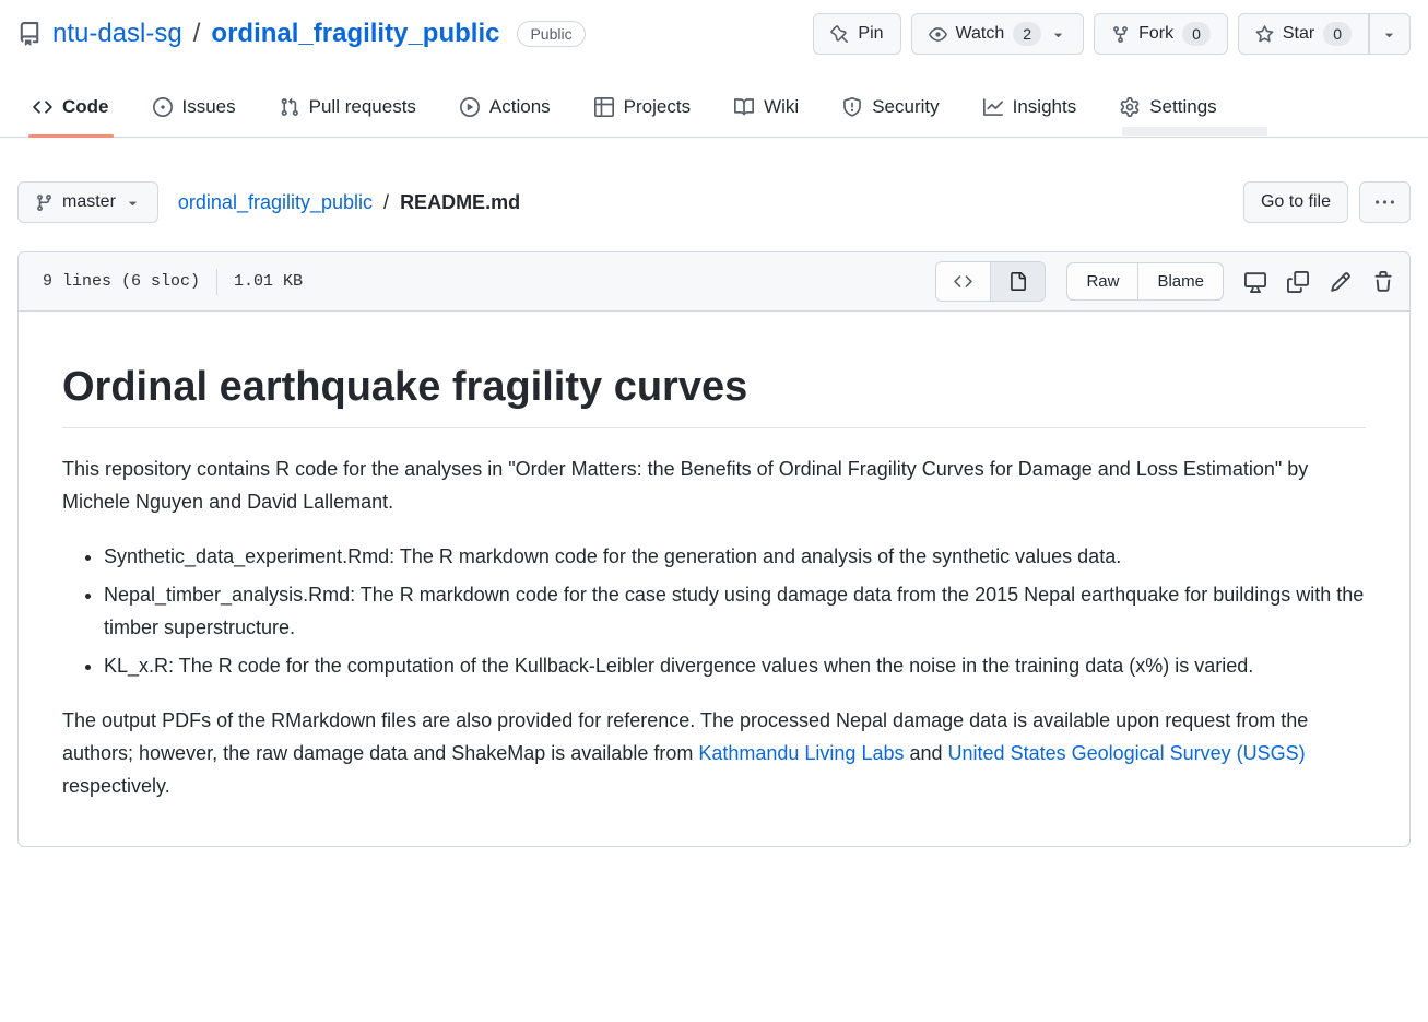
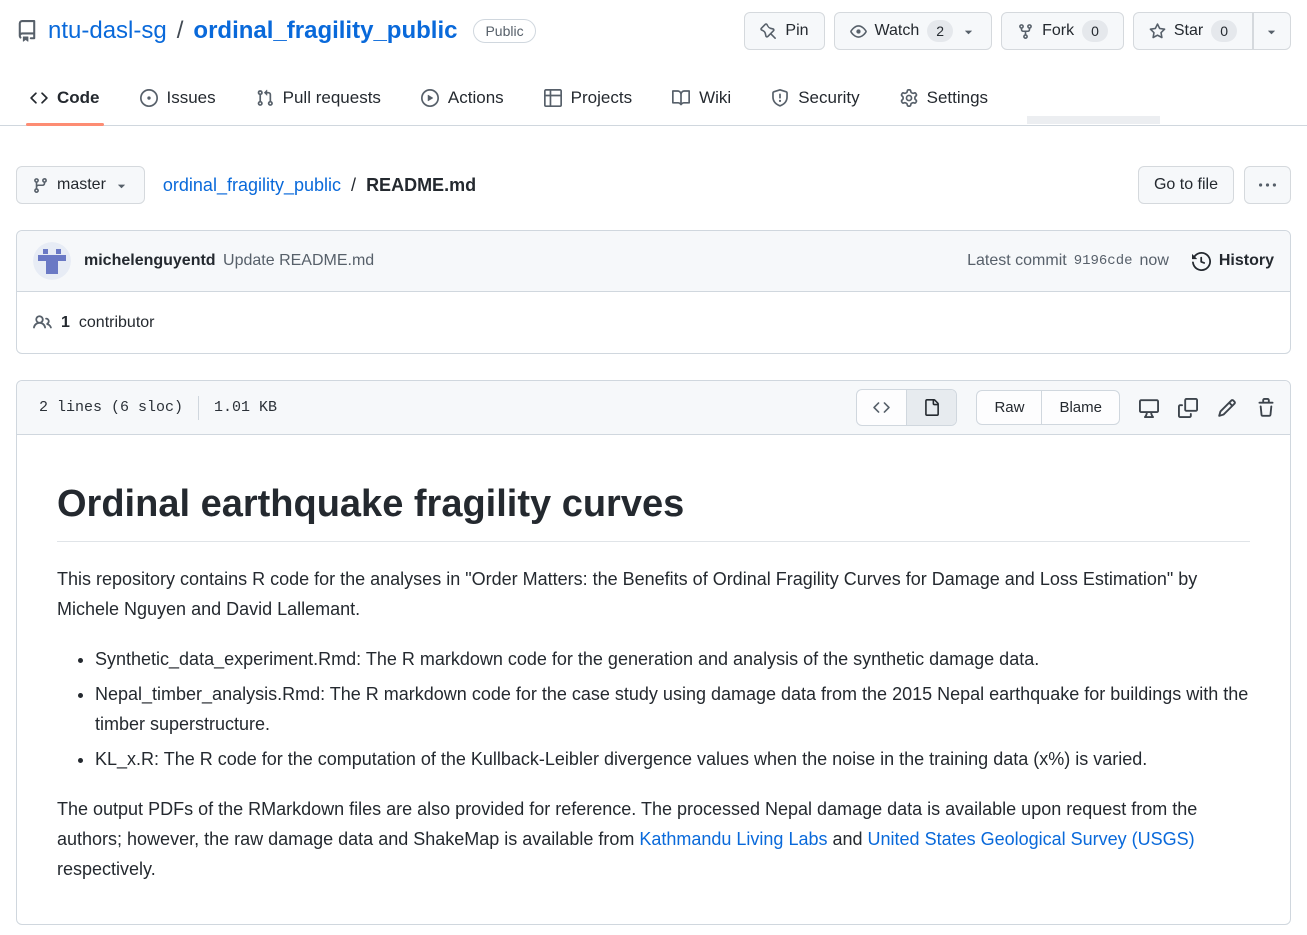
  ntu-dasl-sg
  /
  ordinal_fragility_public
  Public
  Pin
  Watch
  2
  Fork
  0
  Star
  0
  Code
  Issues
  Pull requests
  Actions
  Projects
  Wiki
  Security
- Insights
  Settings
  master
  ordinal_fragility_public / README.md
  Go to file
+ michelenguyentd Update README.md
+ Latest commit
+ 9196cde
+ now
+ History
+ 1
+ contributor
- 9 lines (6 sloc)
+ 2 lines (6 sloc)
  1.01 KB
  Raw
  Blame
  Ordinal earthquake fragility curves
  This repository contains R code for the analyses in "Order Matters: the Benefits of Ordinal Fragility Curves for Damage and Loss Estimation" by Michele Nguyen and David Lallemant.
- Synthetic_data_experiment.Rmd: The R markdown code for the generation and analysis of the synthetic values data.
+ Synthetic_data_experiment.Rmd: The R markdown code for the generation and analysis of the synthetic damage data.
  Nepal_timber_analysis.Rmd: The R markdown code for the case study using damage data from the 2015 Nepal earthquake for buildings with the timber superstructure.
  KL_x.R: The R code for the computation of the Kullback-Leibler divergence values when the noise in the training data (x%) is varied.
  The output PDFs of the RMarkdown files are also provided for reference. The processed Nepal damage data is available upon request from the authors; however, the raw damage data and ShakeMap is available from Kathmandu Living Labs and United States Geological Survey (USGS) respectively.
